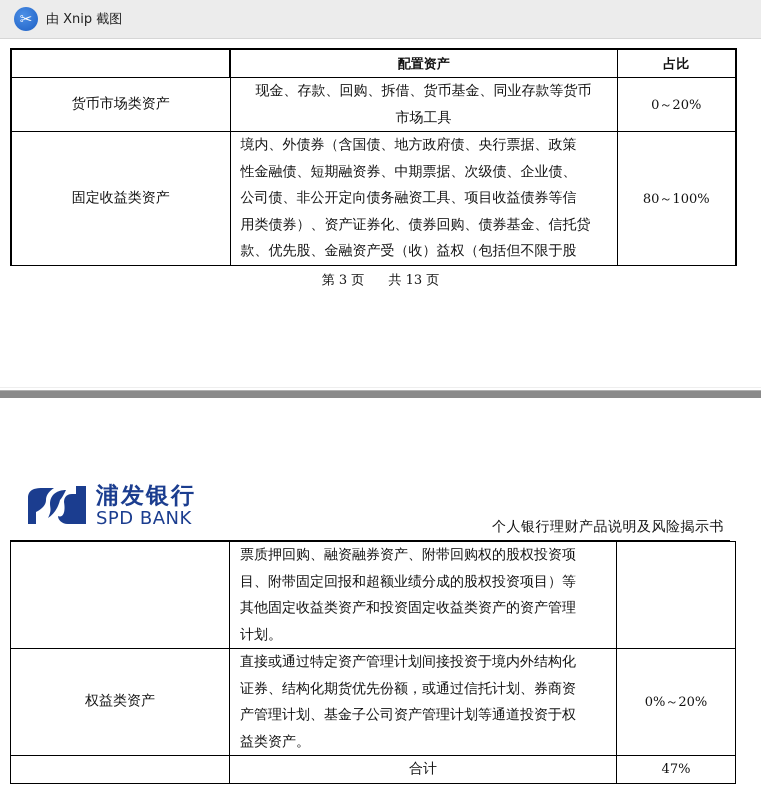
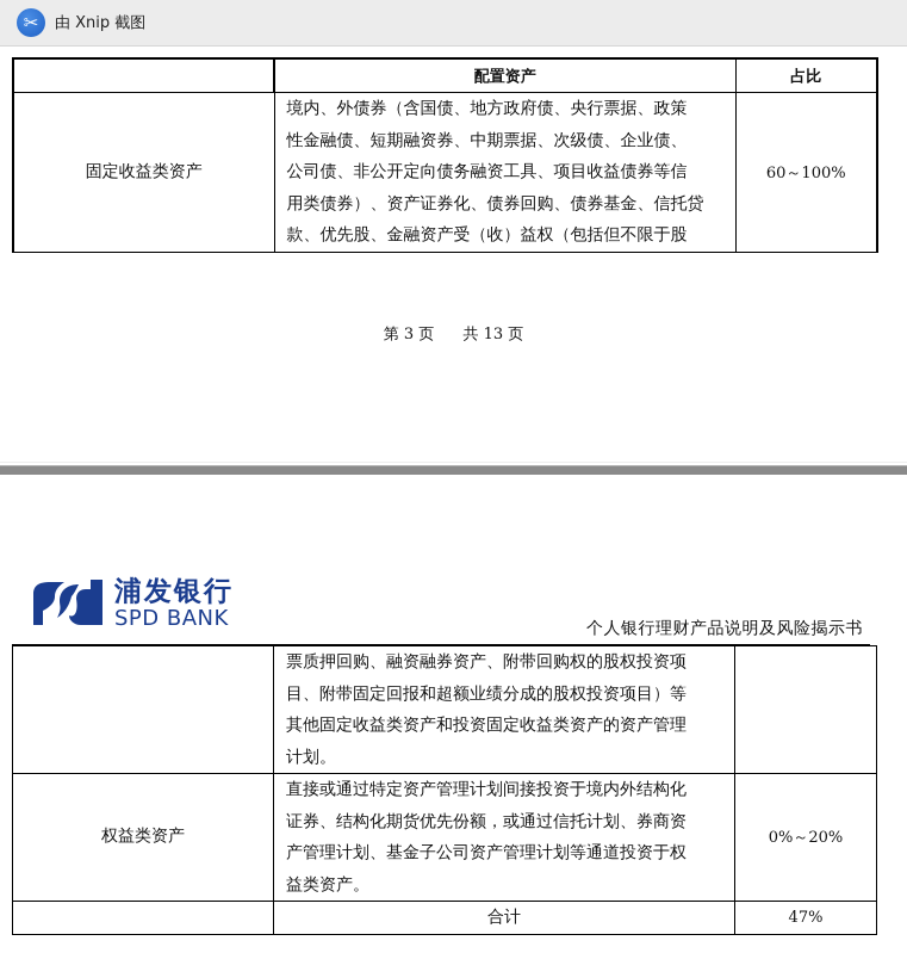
  ✂
  由 Xnip 截图
  	配置资产	占比
- 货币市场类资产	现金、存款、回购、拆借、货币基金、同业存款等货币 市场工具	0～20%
- 固定收益类资产	境内、外债券（含国债、地方政府债、央行票据、政策 性金融债、短期融资券、中期票据、次级债、企业债、 公司债、非公开定向债务融资工具、项目收益债券等信 用类债券）、资产证券化、债券回购、债券基金、信托贷 款、优先股、金融资产受（收）益权（包括但不限于股	80～100%
+ 固定收益类资产	境内、外债券（含国债、地方政府债、央行票据、政策 性金融债、短期融资券、中期票据、次级债、企业债、 公司债、非公开定向债务融资工具、项目收益债券等信 用类债券）、资产证券化、债券回购、债券基金、信托贷 款、优先股、金融资产受（收）益权（包括但不限于股	60～100%
  第 3 页 共 13 页
  浦发银行
  SPD BANK
  个人银行理财产品说明及风险揭示书
  	票质押回购、融资融券资产、附带回购权的股权投资项 目、附带固定回报和超额业绩分成的股权投资项目）等 其他固定收益类资产和投资固定收益类资产的资产管理 计划。
  权益类资产	直接或通过特定资产管理计划间接投资于境内外结构化 证券、结构化期货优先份额，或通过信托计划、券商资 产管理计划、基金子公司资产管理计划等通道投资于权 益类资产。	0%～20%
  	合计	47%
